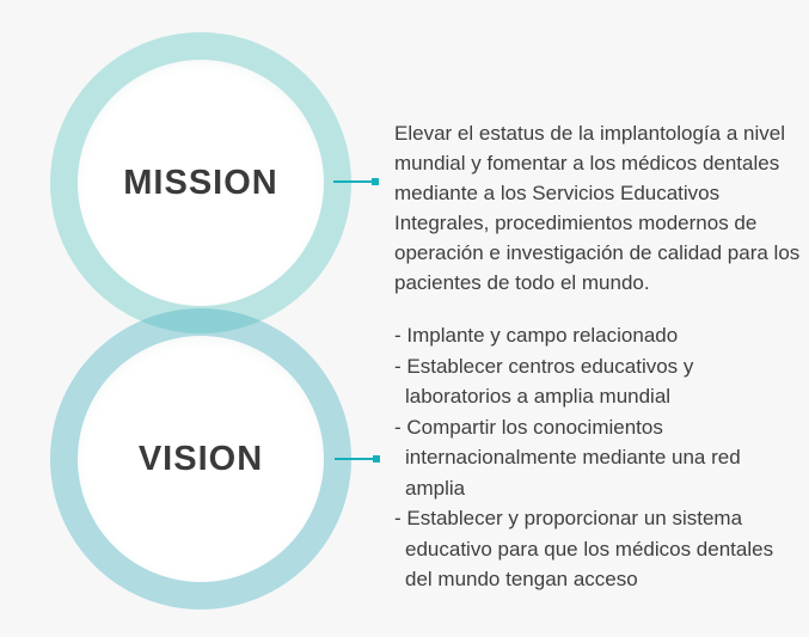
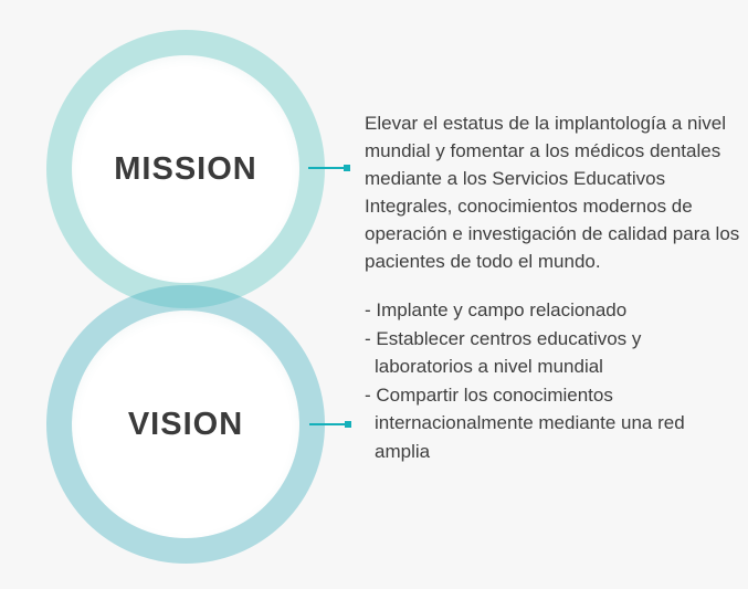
  MISSION
  VISION
- Elevar el estatus de la implantología a nivel mundial y fomentar a los médicos dentales mediante a los Servicios Educativos Integrales, procedimientos modernos de operación e investigación de calidad para los pacientes de todo el mundo.
+ Elevar el estatus de la implantología a nivel mundial y fomentar a los médicos dentales mediante a los Servicios Educativos Integrales, conocimientos modernos de operación e investigación de calidad para los pacientes de todo el mundo.
  - Implante y campo relacionado
- - Establecer centros educativos y laboratorios a amplia mundial
+ - Establecer centros educativos y laboratorios a nivel mundial
  - Compartir los conocimientos internacionalmente mediante una red amplia
- - Establecer y proporcionar un sistema educativo para que los médicos dentales del mundo tengan acceso
